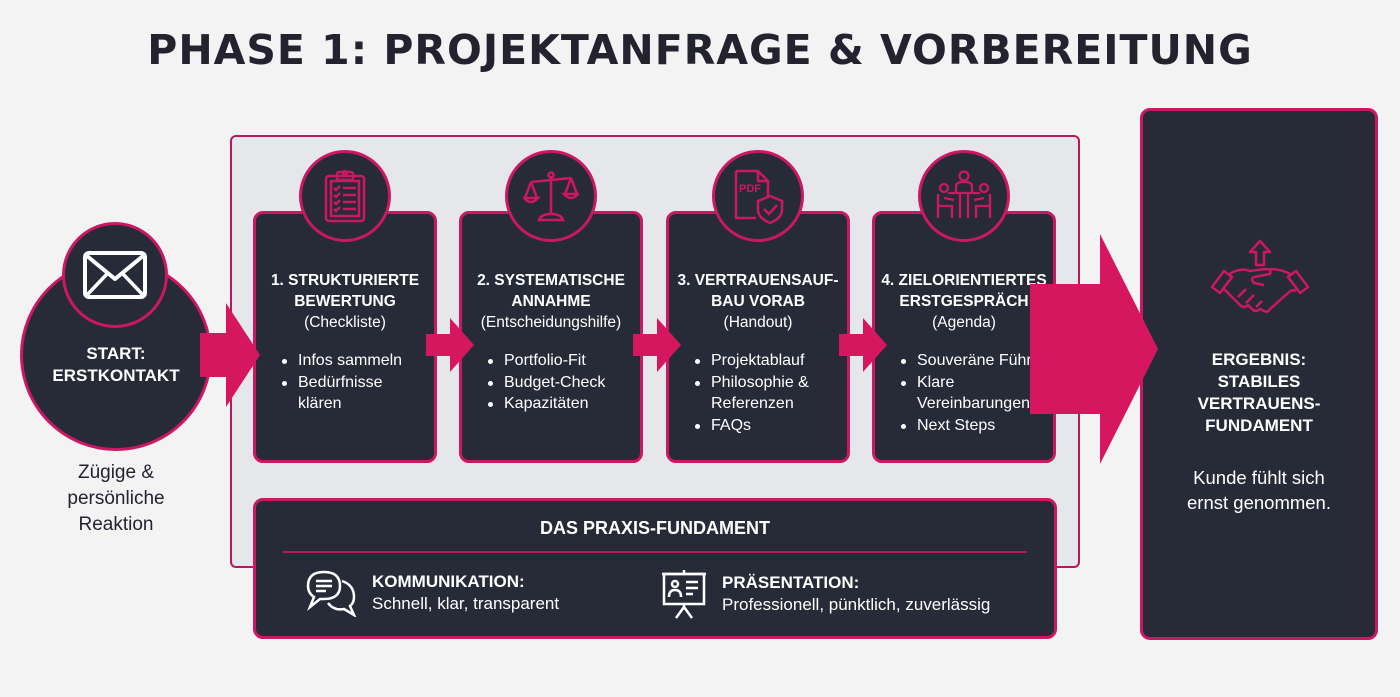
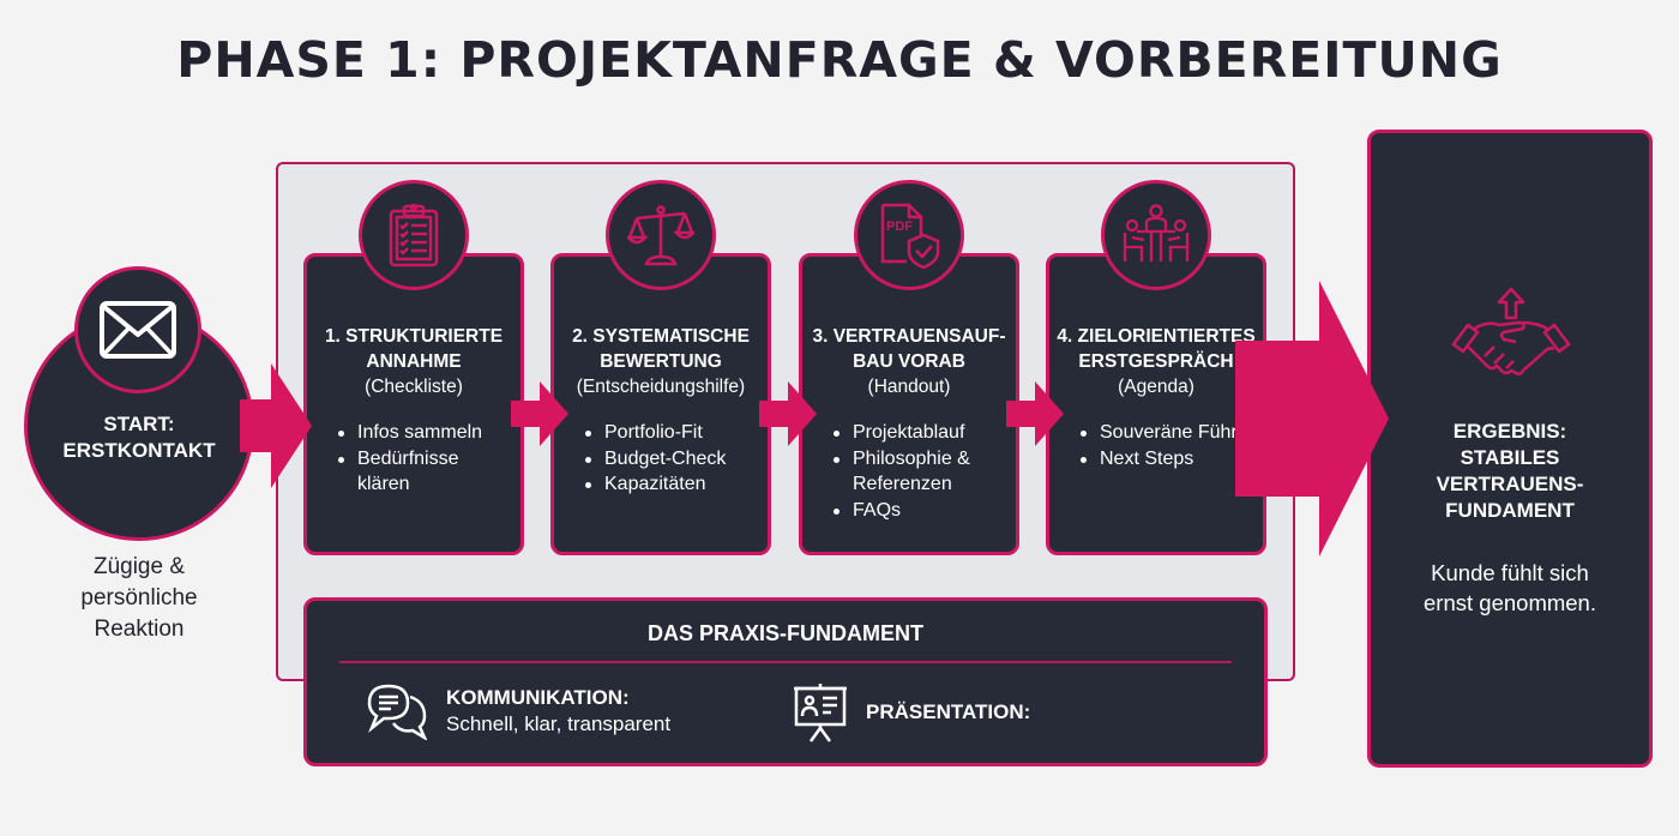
  PHASE 1: PROJEKTANFRAGE & VORBEREITUNG
  START:
  ERSTKONTAKT
  Zügige &
  persönliche
  Reaktion
  1. STRUKTURIERTE
- BEWERTUNG
+ ANNAHME
  (Checkliste)
  Infos sammeln
  Bedürfnisse klären
  2. SYSTEMATISCHE
- ANNAHME
+ BEWERTUNG
  (Entscheidungshilfe)
  Portfolio-Fit
  Budget-Check
  Kapazitäten
  3. VERTRAUENSAUF-
  BAU VORAB
  (Handout)
  Projektablauf
  Philosophie & Referenzen
  FAQs
  PDF
  4. ZIELORIENTIERTES
  ERSTGESPRÄCH
  (Agenda)
  Souveräne Führ
- Klare Vereinbarungen
  Next Steps
  DAS PRAXIS-FUNDAMENT
  KOMMUNIKATION:
  Schnell, klar, transparent
  PRÄSENTATION:
- Professionell, pünktlich, zuverlässig
  ERGEBNIS:
  STABILES
  VERTRAUENS-
  FUNDAMENT
  Kunde fühlt sich
  ernst genommen.
